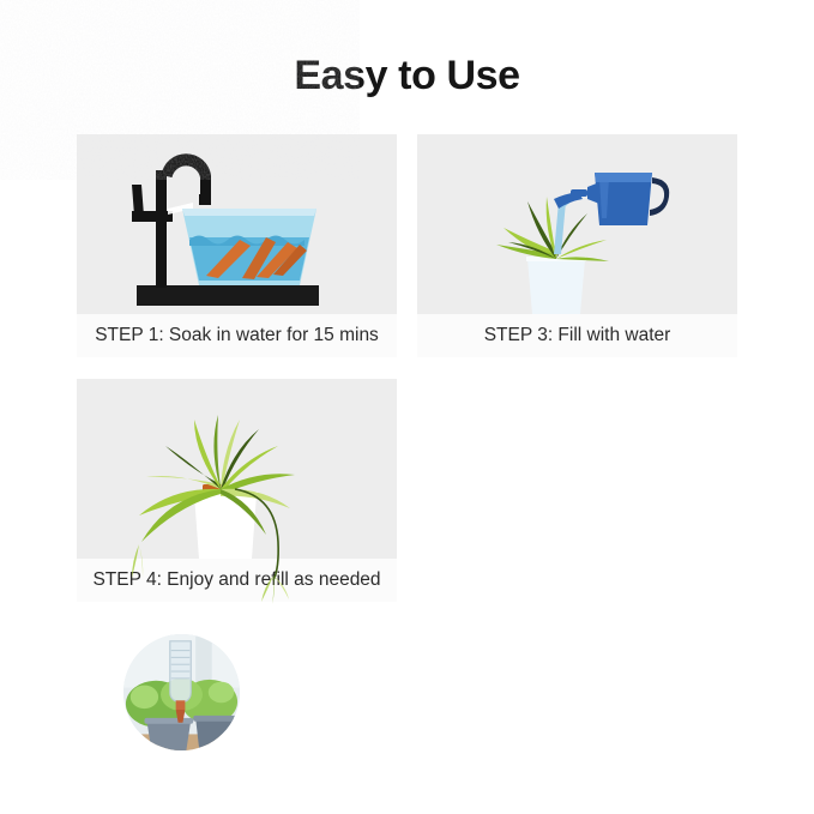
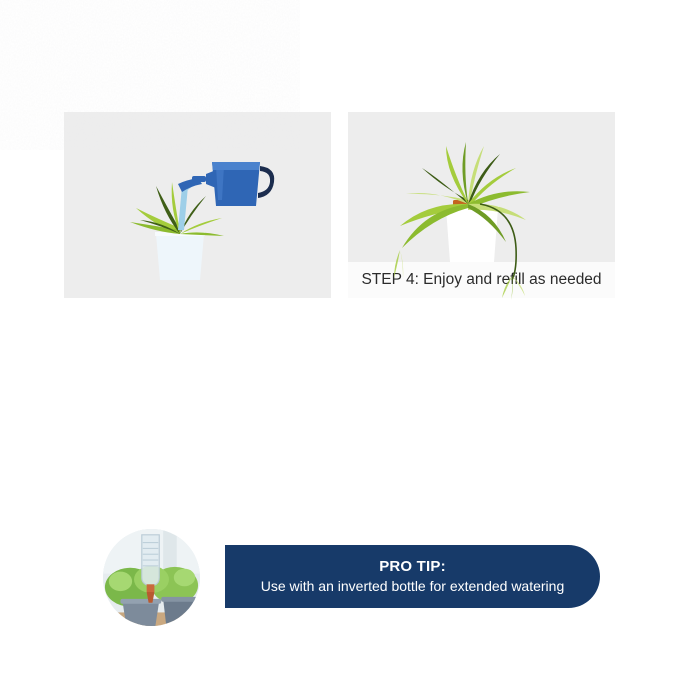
- Easy to Use
- STEP 1: Soak in water for 15 mins
- STEP 3: Fill with water
  STEP 4: Enjoy and reill as needed
+ PRO TIP:
+ Use with an inverted bottle for extended watering
